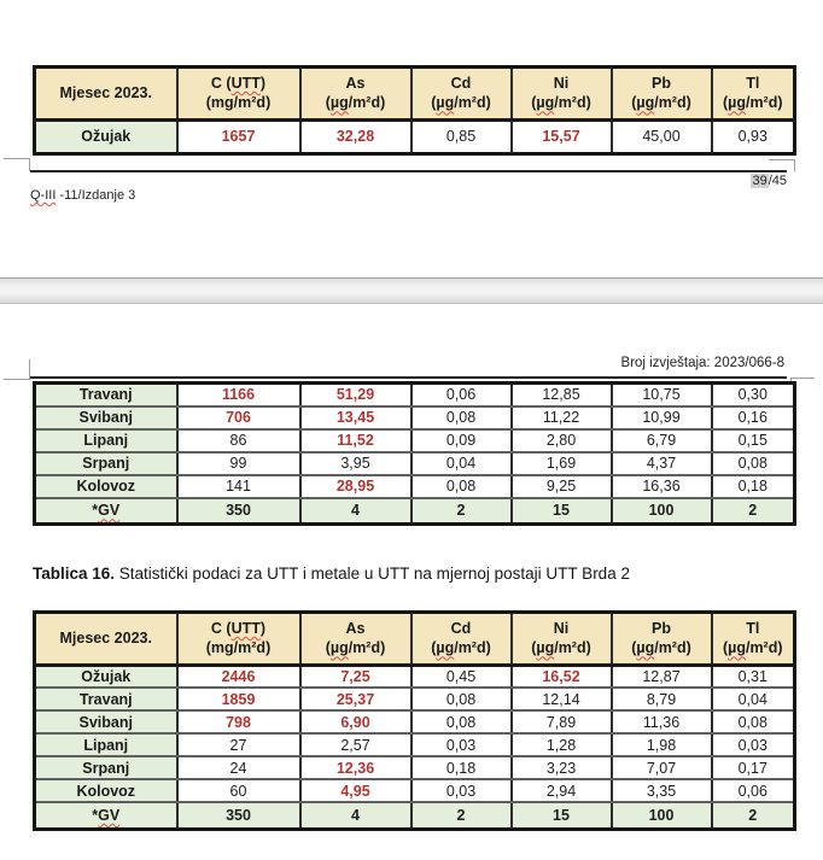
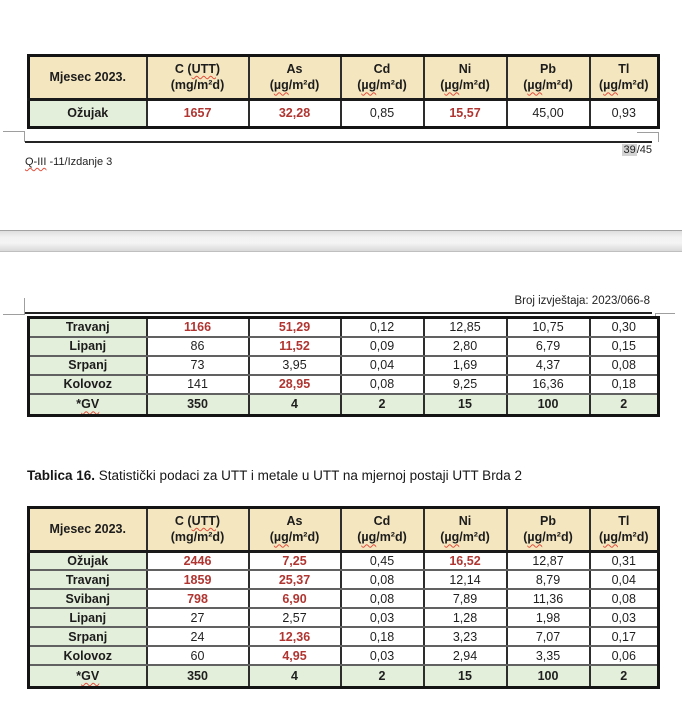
  Mjesec 2023.	C (UTT)(mg/m²d)	As(µg/m²d)	Cd(µg/m²d)	Ni(µg/m²d)	Pb(µg/m²d)	Tl(µg/m²d)
  Ožujak	1657	32,28	0,85	15,57	45,00	0,93
  39/45
  Q-III -11/Izdanje 3
  Broj izvještaja: 2023/066-8
- Travanj	1166	51,29	0,06	12,85	10,75	0,30
+ Travanj	1166	51,29	0,12	12,85	10,75	0,30
- Svibanj	706	13,45	0,08	11,22	10,99	0,16
  Lipanj	86	11,52	0,09	2,80	6,79	0,15
- Srpanj	99	3,95	0,04	1,69	4,37	0,08
+ Srpanj	73	3,95	0,04	1,69	4,37	0,08
  Kolovoz	141	28,95	0,08	9,25	16,36	0,18
  *GV	350	4	2	15	100	2
  Tablica 16. Statistički podaci za UTT i metale u UTT na mjernoj postaji UTT Brda 2
  Mjesec 2023.	C (UTT)(mg/m²d)	As(µg/m²d)	Cd(µg/m²d)	Ni(µg/m²d)	Pb(µg/m²d)	Tl(µg/m²d)
  Ožujak	2446	7,25	0,45	16,52	12,87	0,31
  Travanj	1859	25,37	0,08	12,14	8,79	0,04
  Svibanj	798	6,90	0,08	7,89	11,36	0,08
  Lipanj	27	2,57	0,03	1,28	1,98	0,03
  Srpanj	24	12,36	0,18	3,23	7,07	0,17
  Kolovoz	60	4,95	0,03	2,94	3,35	0,06
  *GV	350	4	2	15	100	2
